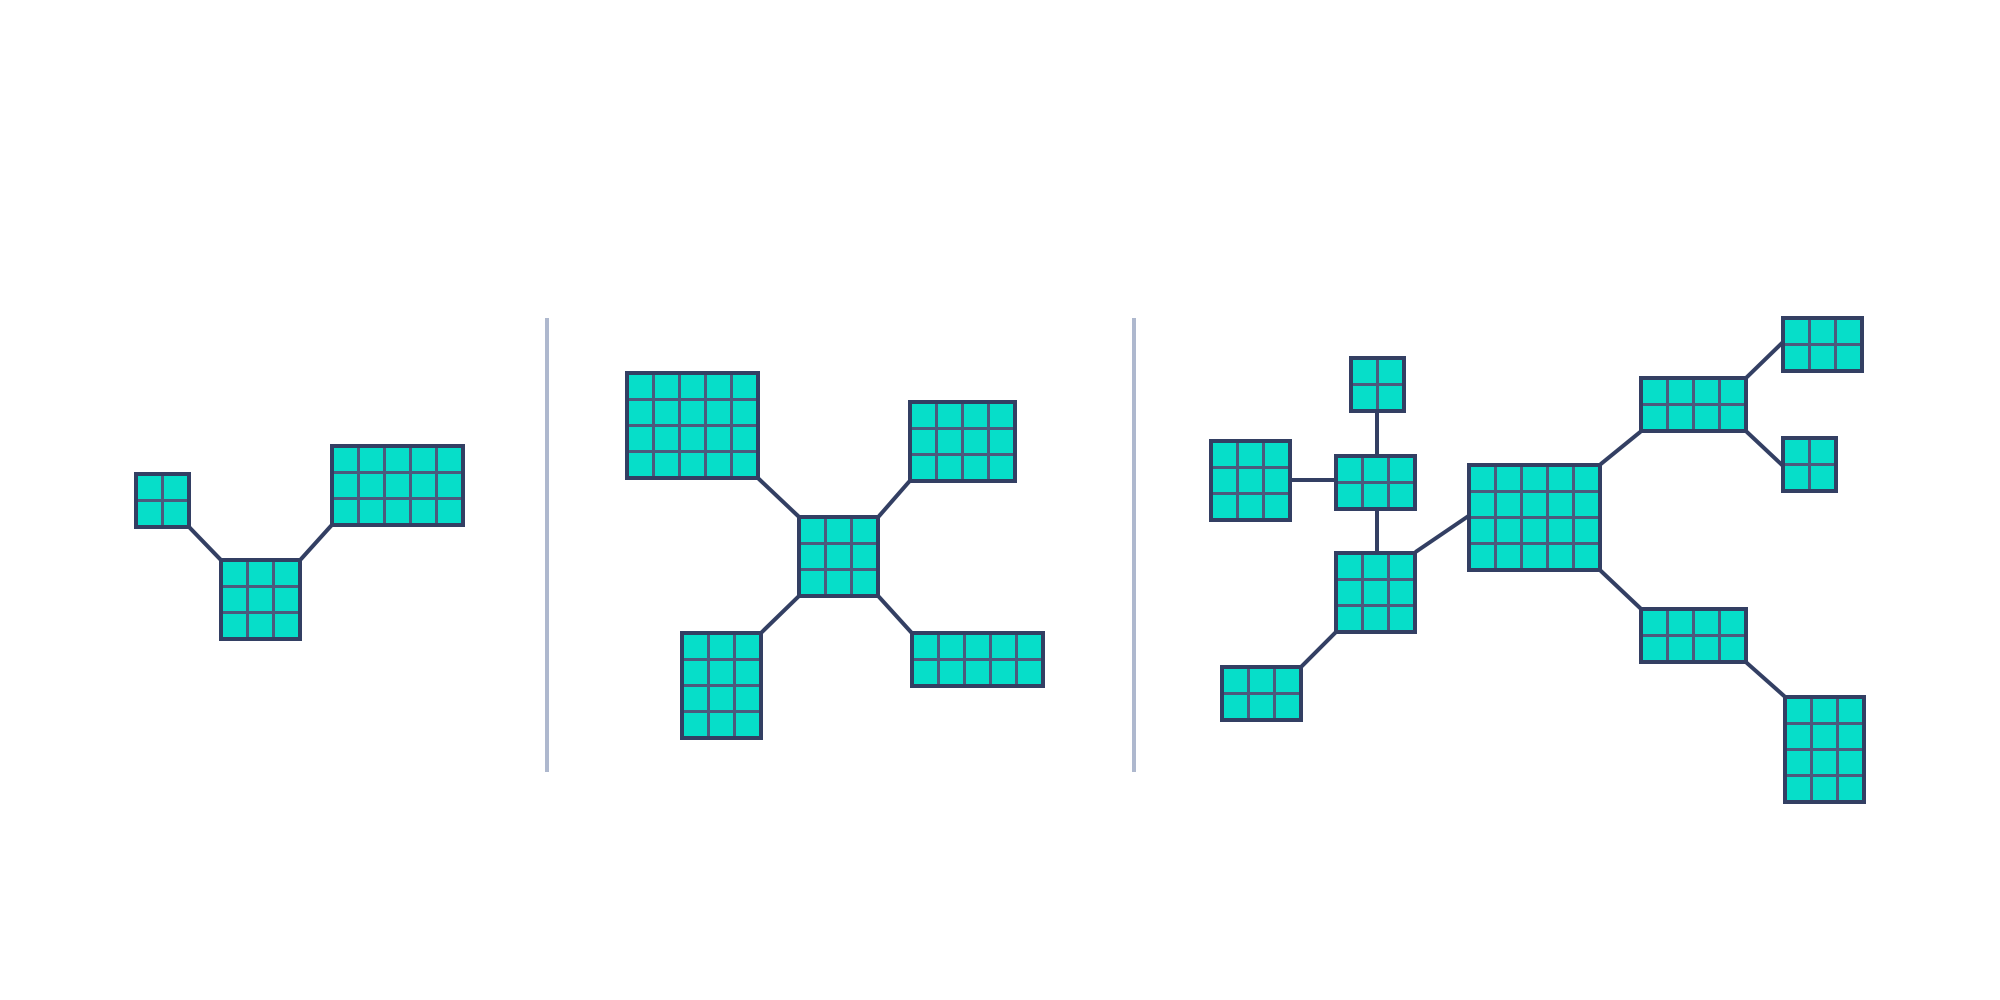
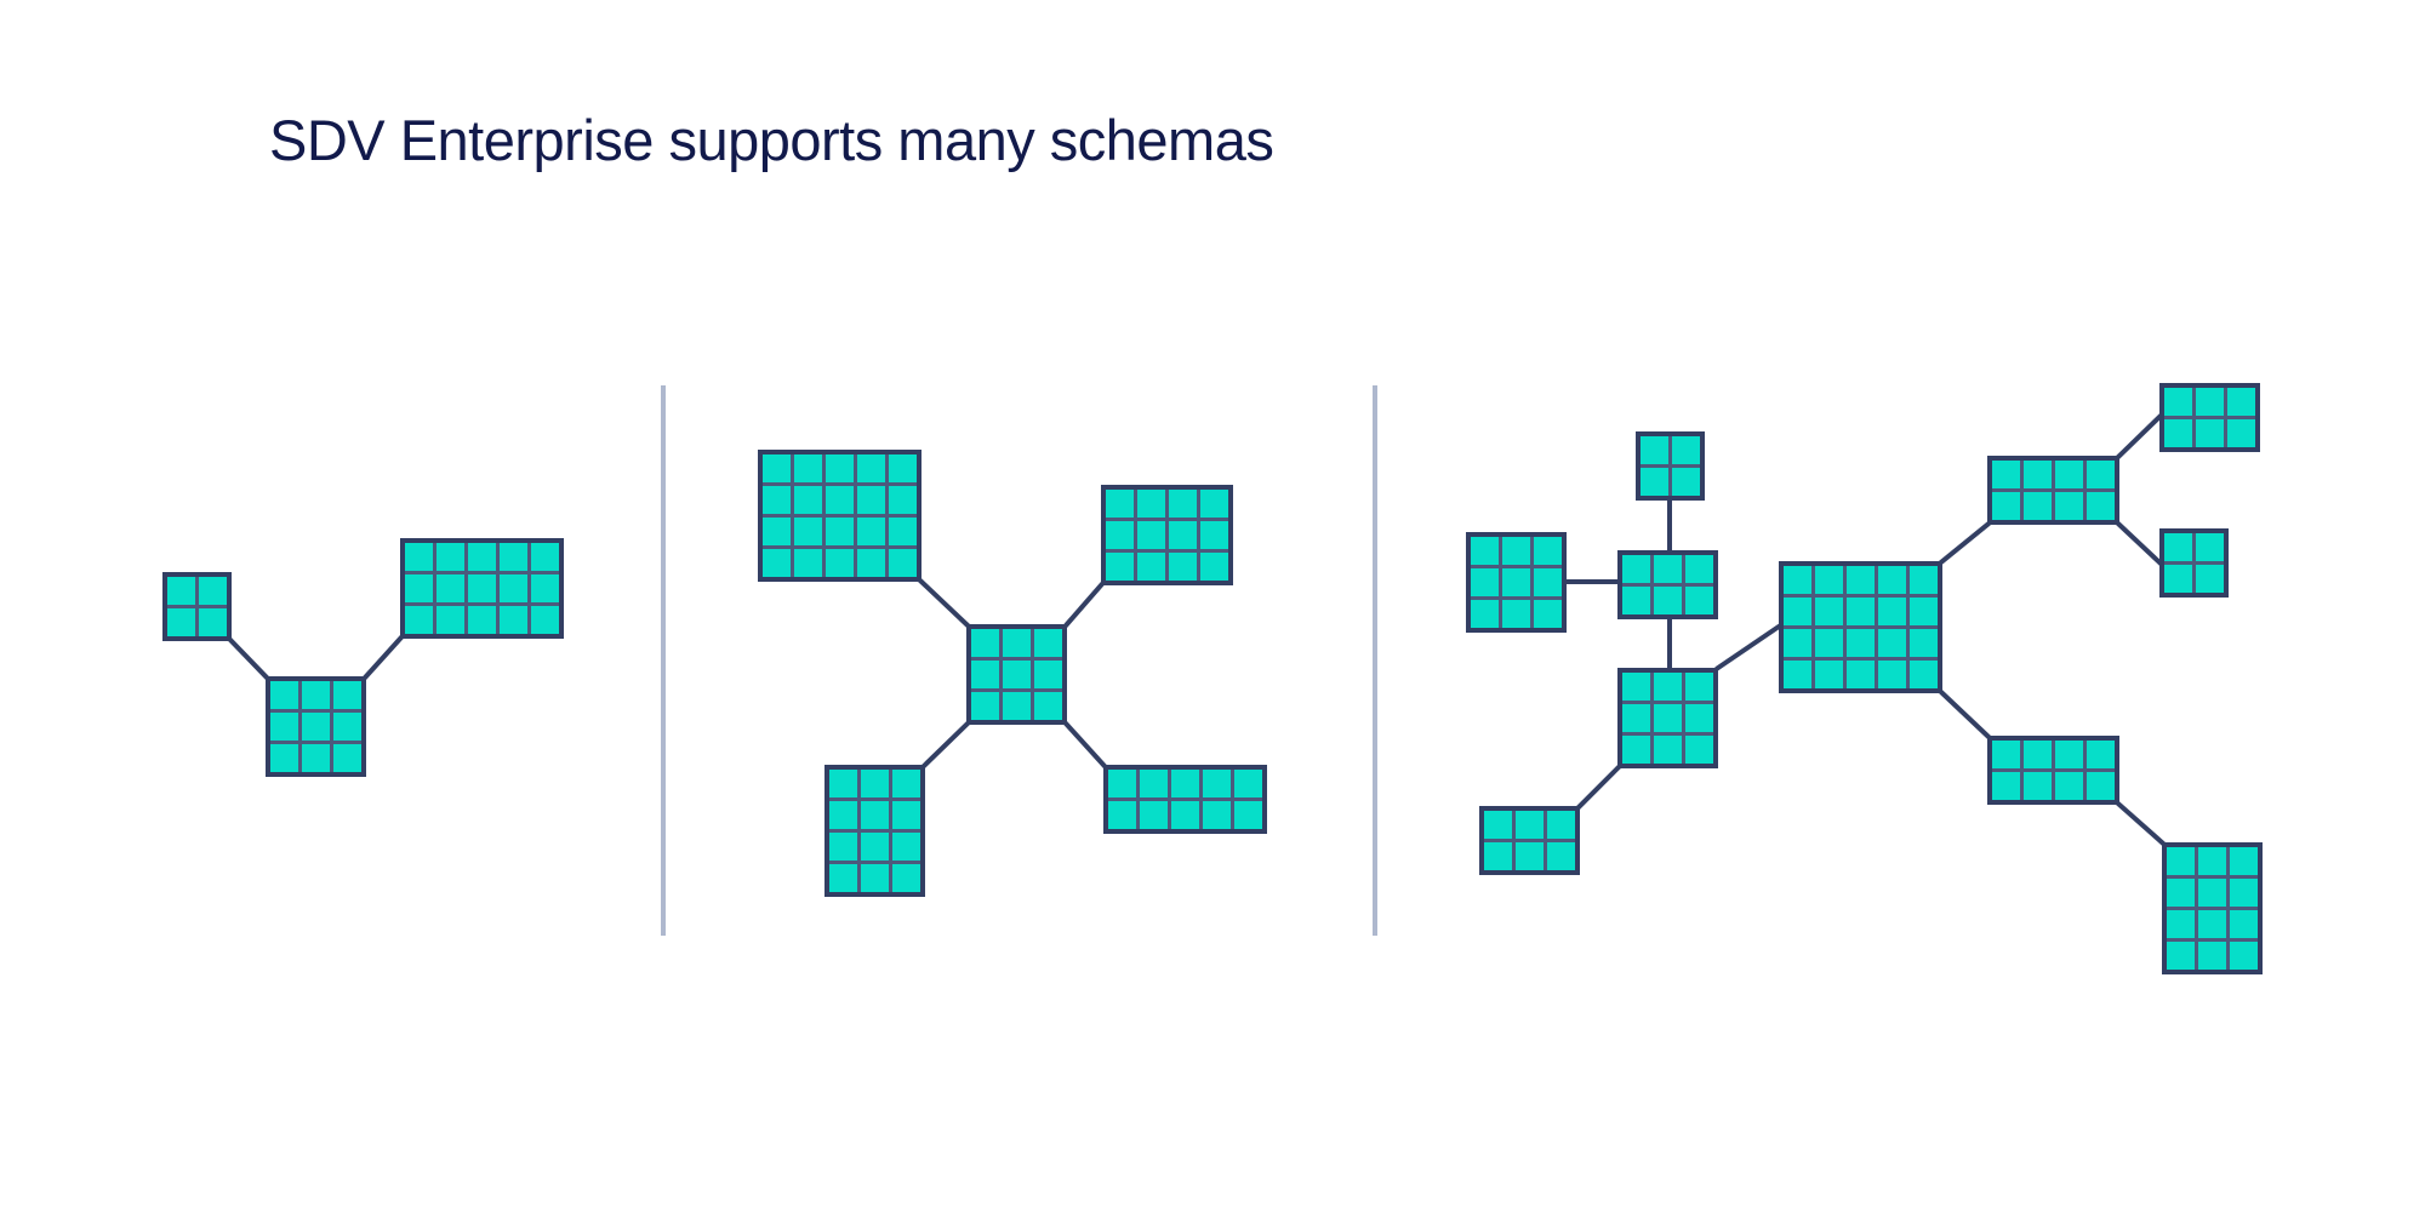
+ SDV Enterprise supports many schemas
